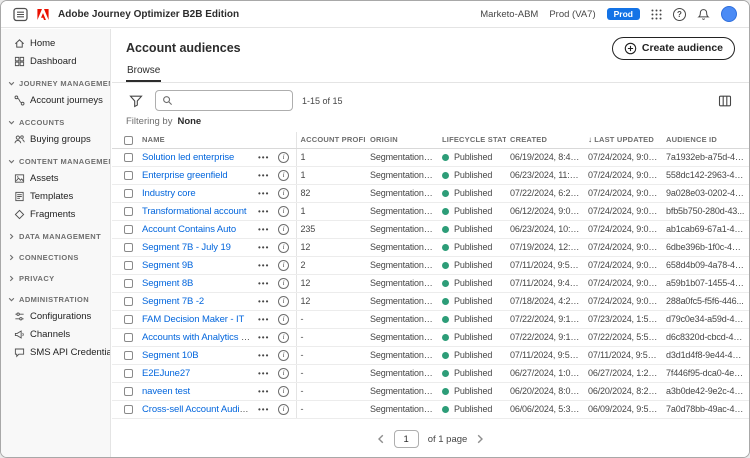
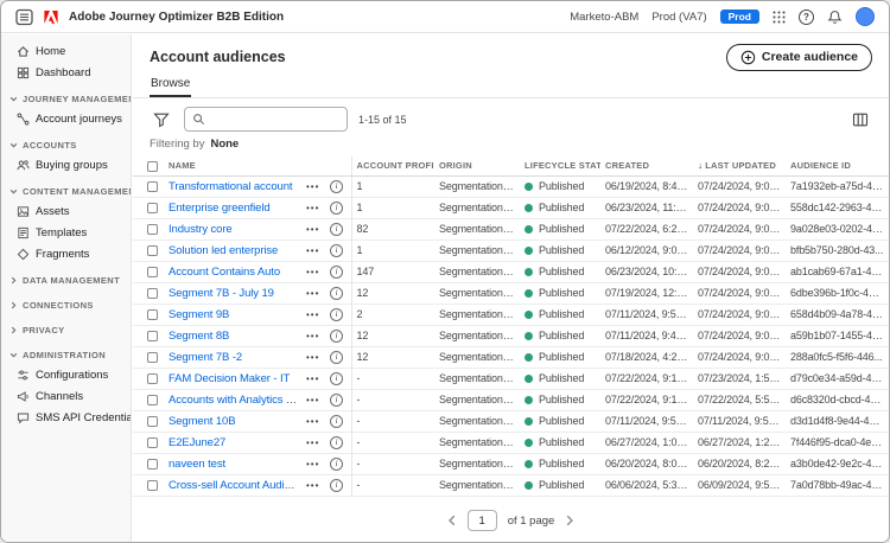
  Adobe Journey Optimizer B2B Edition
  Marketo-ABM
  Prod (VA7)
  Prod
  ?
  Home
  Dashboard
  JOURNEY MANAGEME
  Account journeys
  ACCOUNTS
  Buying groups
  CONTENT MANAGEME
  Assets
  Templates
  Fragments
  DATA MANAGEMENT
  CONNECTIONS
  PRIVACY
  ADMINISTRATION
  Configurations
  Channels
  SMS API Credentia
  Account audiences
  Create audience
  Browse
  1-15 of 15
  Filtering by None
  	NAME			ACCOUNT PROFI	ORIGIN	LIFECYCLE STAT	CREATED	↓ LAST UPDATED	AUDIENCE ID
- 	Solution led enterprise	•••	i	1	Segmentation Se	Published	06/19/2024, 8:47 A	07/24/2024, 9:00 A	7a1932eb-a75d-471..
+ 	Transformational account	•••	i	1	Segmentation Se	Published	06/19/2024, 8:47 A	07/24/2024, 9:00 A	7a1932eb-a75d-471..
  	Enterprise greenfield	•••	i	1	Segmentation Se	Published	06/23/2024, 11:32	07/24/2024, 9:00 A	558dc142-2963-48...
  	Industry core	•••	i	82	Segmentation Se	Published	07/22/2024, 6:21 P	07/24/2024, 9:00 A	9a028e03-0202-48...
- 	Transformational account	•••	i	1	Segmentation Se	Published	06/12/2024, 9:05 A	07/24/2024, 9:00 A	bfb5b750-280d-43...
+ 	Solution led enterprise	•••	i	1	Segmentation Se	Published	06/12/2024, 9:05 A	07/24/2024, 9:00 A	bfb5b750-280d-43...
- 	Account Contains Auto	•••	i	235	Segmentation Se	Published	06/23/2024, 10:00 .	07/24/2024, 9:00 A	ab1cab69-67a1-433..
+ 	Account Contains Auto	•••	i	147	Segmentation Se	Published	06/23/2024, 10:00 .	07/24/2024, 9:00 A	ab1cab69-67a1-433..
  	Segment 7B - July 19	•••	i	12	Segmentation Se	Published	07/19/2024, 12:30	07/24/2024, 9:00 A	6dbe396b-1f0c-4c3...
  	Segment 9B	•••	i	2	Segmentation Se	Published	07/11/2024, 9:55 A	07/24/2024, 9:00 A	658d4b09-4a78-45...
  	Segment 8B	•••	i	12	Segmentation Se	Published	07/11/2024, 9:44 A	07/24/2024, 9:00 A	a59b1b07-1455-4e...
  	Segment 7B -2	•••	i	12	Segmentation Se	Published	07/18/2024, 4:23 P	07/24/2024, 9:00 A	288a0fc5-f5f6-446...
  	FAM Decision Maker - IT	•••	i	-	Segmentation Se	Published	07/22/2024, 9:17 P	07/23/2024, 1:56 P	d79c0e34-a59d-41...
  	Accounts with Analytics pro	•••	i	-	Segmentation Se	Published	07/22/2024, 9:17 P	07/22/2024, 5:58 P	d6c8320d-cbcd-49...
  	Segment 10B	•••	i	-	Segmentation Se	Published	07/11/2024, 9:59 A	07/11/2024, 9:59 A	d3d1d4f8-9e44-4b9...
  	E2EJune27	•••	i	-	Segmentation Se	Published	06/27/2024, 1:02 P	06/27/2024, 1:23 P	7f446f95-dca0-4ea...
  	naveen test	•••	i	-	Segmentation Se	Published	06/20/2024, 8:04 A	06/20/2024, 8:27 A	a3b0de42-9e2c-49...
  	Cross-sell Account Audienc	•••	i	-	Segmentation Se	Published	06/06/2024, 5:30 P	06/09/2024, 9:54 A	7a0d78bb-49ac-40...
  1
  of 1 page
